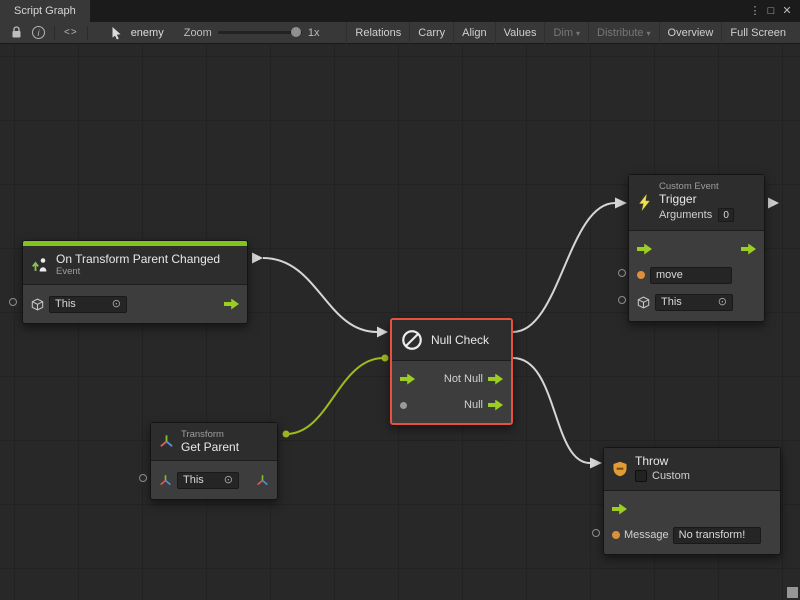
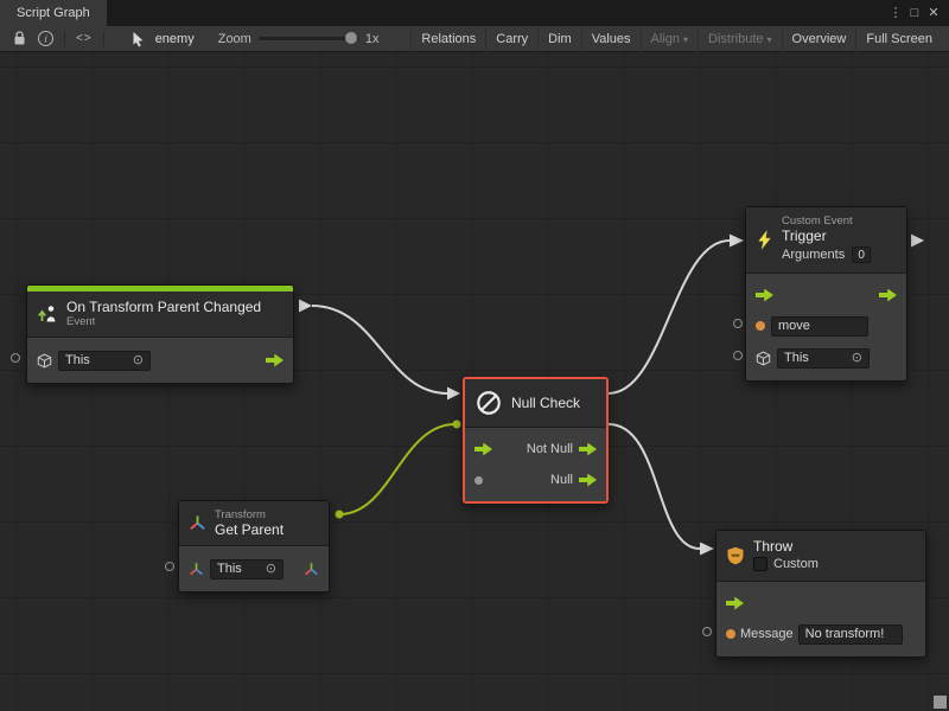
  Script Graph
  ⋮
  □
  ✕
  i
  <>
  enemy
  Zoom
  1x
  Relations
  Carry
- Align
+ Dim
  Values
- Dim
+ Align
  ▾
  Distribute
  ▾
  Overview
  Full Screen
  On Transform Parent Changed
  Event
  This
  ⊙
  Transform
  Get Parent
  This
  ⊙
  Null Check
  Not Null
  Null
  Custom Event
  Trigger
  Arguments
  0
  move
  This
  ⊙
  Throw
  Custom
  Message
  No transform!
